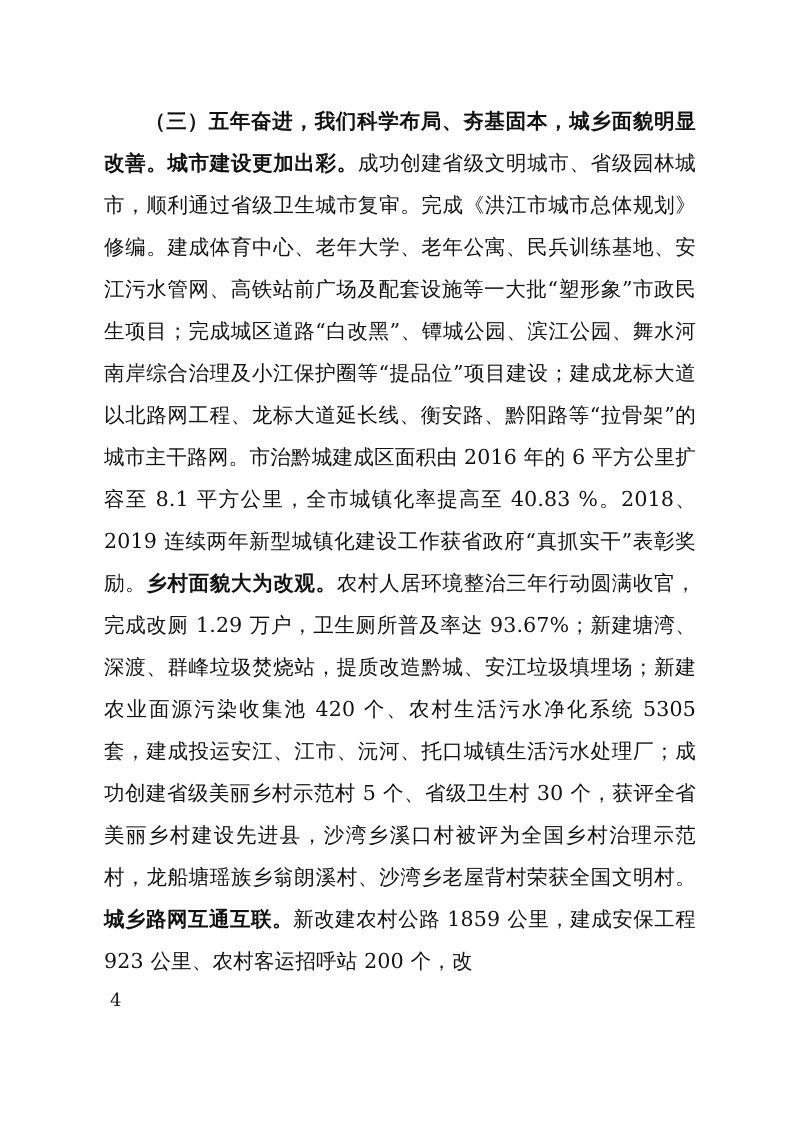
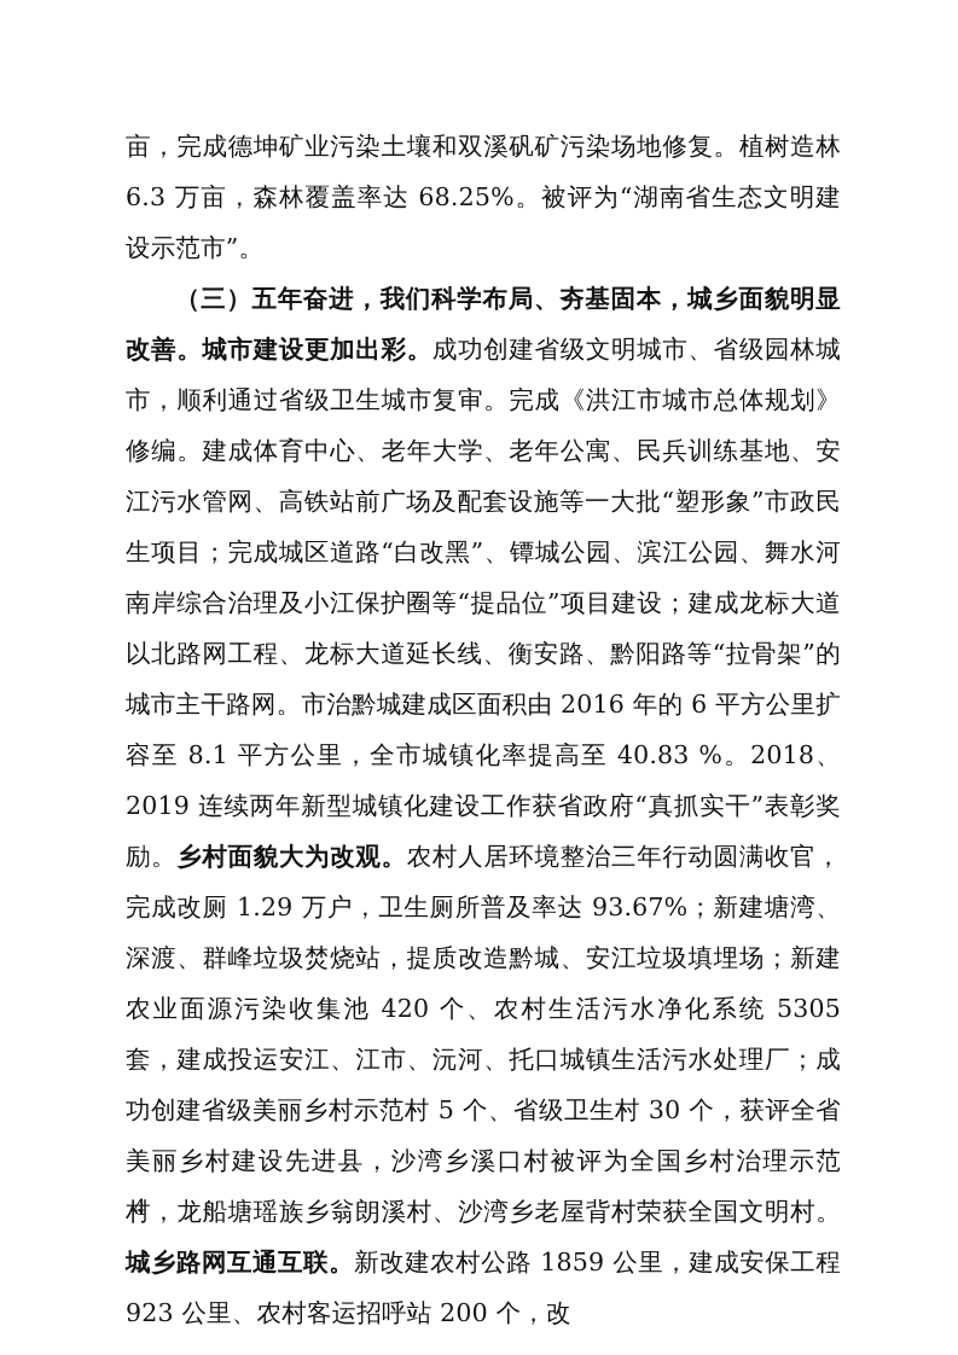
+ 亩，完成德坤矿业污染土壤和双溪矾矿污染场地修复。植树造林 6.3 万亩，森林覆盖率达 68.25%。被评为“湖南省生态文明建设示范市”。
  （三）五年奋进，我们科学布局、夯基固本，城乡面貌明显改善。城市建设更加出彩。成功创建省级文明城市、省级园林城市，顺利通过省级卫生城市复审。完成《洪江市城市总体规划》修编。建成体育中心、老年大学、老年公寓、民兵训练基地、安江污水管网、高铁站前广场及配套设施等一大批“塑形象”市政民生项目；完成城区道路“白改黑”、镡城公园、滨江公园、舞水河南岸综合治理及小江保护圈等“提品位”项目建设；建成龙标大道以北路网工程、龙标大道延长线、衡安路、黔阳路等“拉骨架”的城市主干路网。市治黔城建成区面积由 2016 年的 6 平方公里扩容至 8.1 平方公里，全市城镇化率提高至 40.83 %。2018、2019 连续两年新型城镇化建设工作获省政府“真抓实干”表彰奖励。乡村面貌大为改观。农村人居环境整治三年行动圆满收官，完成改厕 1.29 万户，卫生厕所普及率达 93.67%；新建塘湾、深渡、群峰垃圾焚烧站，提质改造黔城、安江垃圾填埋场；新建农业面源污染收集池 420 个、农村生活污水净化系统 5305 套，建成投运安江、江市、沅河、托口城镇生活污水处理厂；成功创建省级美丽乡村示范村 5 个、省级卫生村 30 个，获评全省美丽乡村建设先进县，沙湾乡溪口村被评为全国乡村治理示范村，龙船塘瑶族乡翁朗溪村、沙湾乡老屋背村荣获全国文明村。城乡路网互通互联。新改建农村公路 1859 公里，建成安保工程 923 公里、农村客运招呼站 200 个，改
  4
